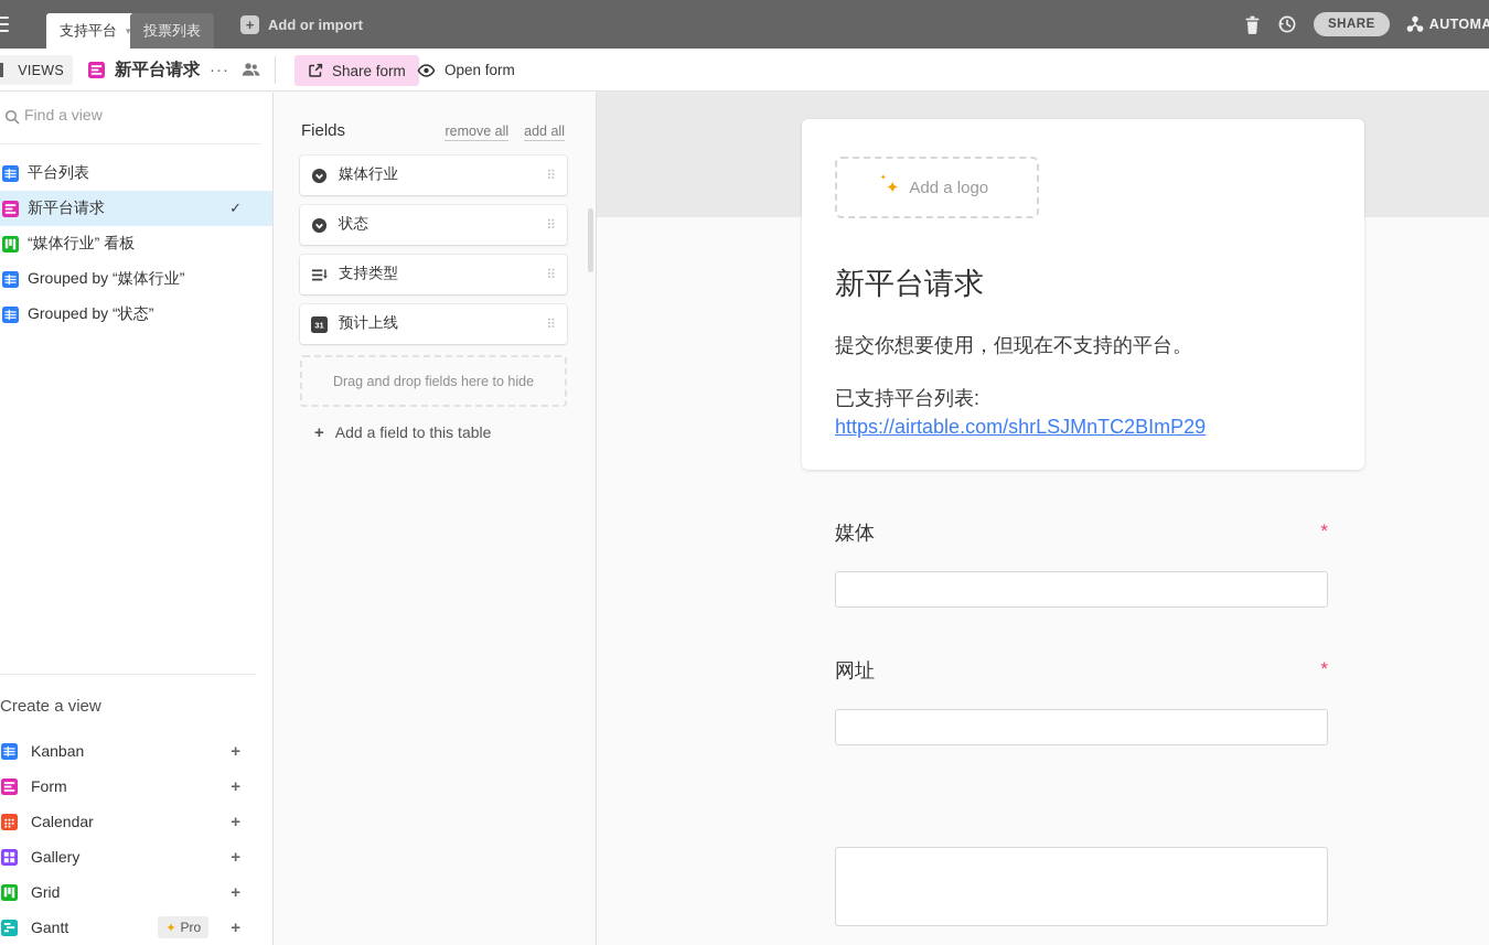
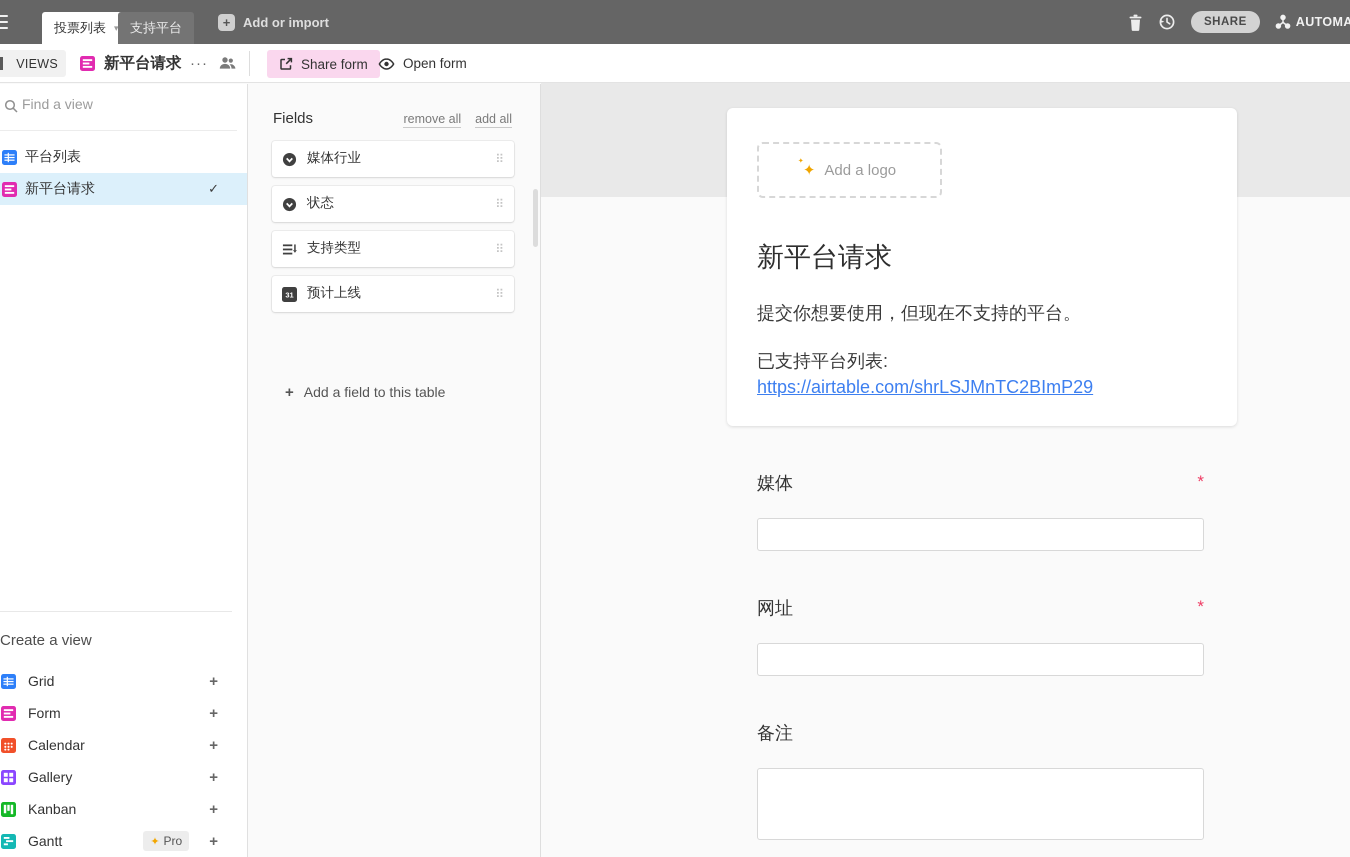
- 支持平台
+ 投票列表
  ▾
- 投票列表
+ 支持平台
  +
  Add or import
  SHARE
  VIEWS
  新平台请求
  ···
  Share form
  Open form
  Find a view
  平台列表
  新平台请求
  ✓
- “媒体行业” 看板
- Grouped by “媒体行业”
- Grouped by “状态”
  Create a view
- Kanban
+ Grid
  +
  Form
  +
  Calendar
  +
  Gallery
  +
- Grid
+ Kanban
  +
  Gantt
  ✦
  Pro
  +
  Fields
  remove all
  add all
  媒体行业
  ⠿
  状态
  ⠿
  支持类型
  ⠿
  31
  预计上线
  ⠿
- Drag and drop fields here to hide
  +
  Add a field to this table
  ✦
  Add a logo
  新平台请求
  提交你想要使用，但现在不支持的平台。
  已支持平台列表:
  https://airtable.com/shrLSJMnTC2BImP29
  媒体
  *
  网址
  *
+ 备注
